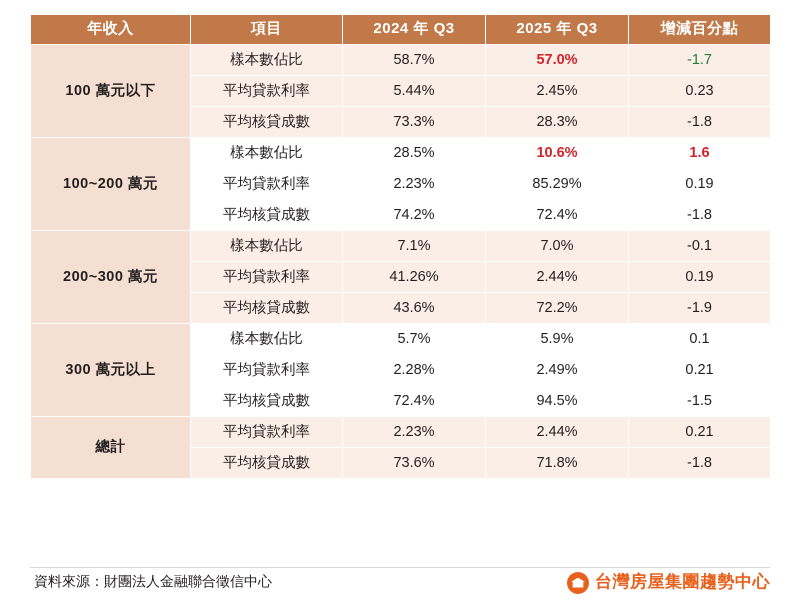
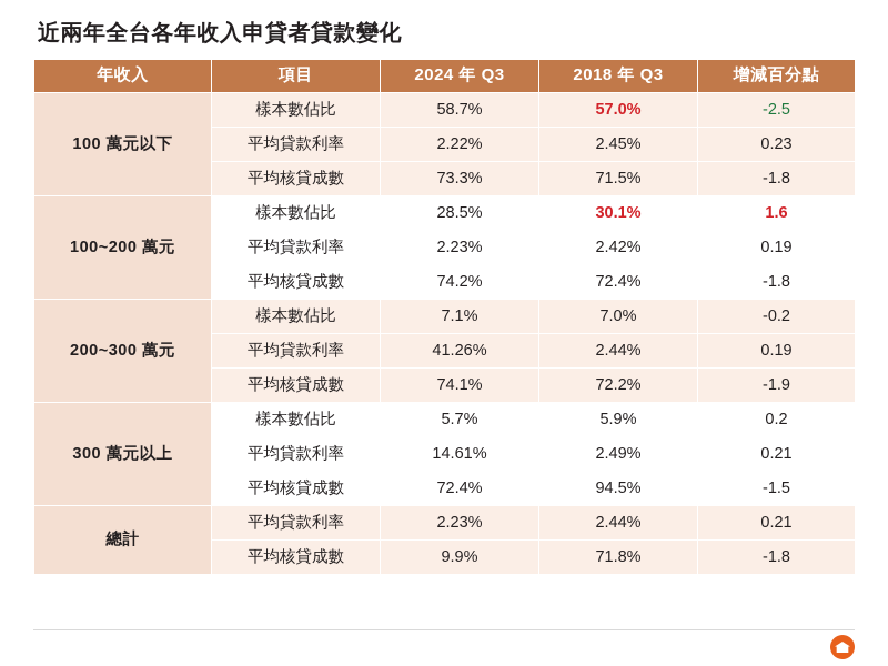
+ 近兩年全台各年收入申貸者貸款變化
- 年收入	項目	2024 年 Q3	2025 年 Q3	增減百分點
+ 年收入	項目	2024 年 Q3	2018 年 Q3	增減百分點
- 100 萬元以下	樣本數佔比	58.7%	57.0%	-1.7
+ 100 萬元以下	樣本數佔比	58.7%	57.0%	-2.5
- 平均貸款利率	5.44%	2.45%	0.23
+ 平均貸款利率	2.22%	2.45%	0.23
- 平均核貸成數	73.3%	28.3%	-1.8
+ 平均核貸成數	73.3%	71.5%	-1.8
- 100~200 萬元	樣本數佔比	28.5%	10.6%	1.6
+ 100~200 萬元	樣本數佔比	28.5%	30.1%	1.6
- 平均貸款利率	2.23%	85.29%	0.19
+ 平均貸款利率	2.23%	2.42%	0.19
  平均核貸成數	74.2%	72.4%	-1.8
- 200~300 萬元	樣本數佔比	7.1%	7.0%	-0.1
+ 200~300 萬元	樣本數佔比	7.1%	7.0%	-0.2
  平均貸款利率	41.26%	2.44%	0.19
- 平均核貸成數	43.6%	72.2%	-1.9
+ 平均核貸成數	74.1%	72.2%	-1.9
- 300 萬元以上	樣本數佔比	5.7%	5.9%	0.1
+ 300 萬元以上	樣本數佔比	5.7%	5.9%	0.2
- 平均貸款利率	2.28%	2.49%	0.21
+ 平均貸款利率	14.61%	2.49%	0.21
  平均核貸成數	72.4%	94.5%	-1.5
  總計	平均貸款利率	2.23%	2.44%	0.21
- 平均核貸成數	73.6%	71.8%	-1.8
+ 平均核貸成數	9.9%	71.8%	-1.8
- 資料來源：財團法人金融聯合徵信中心
- 台灣房屋集團趨勢中心
